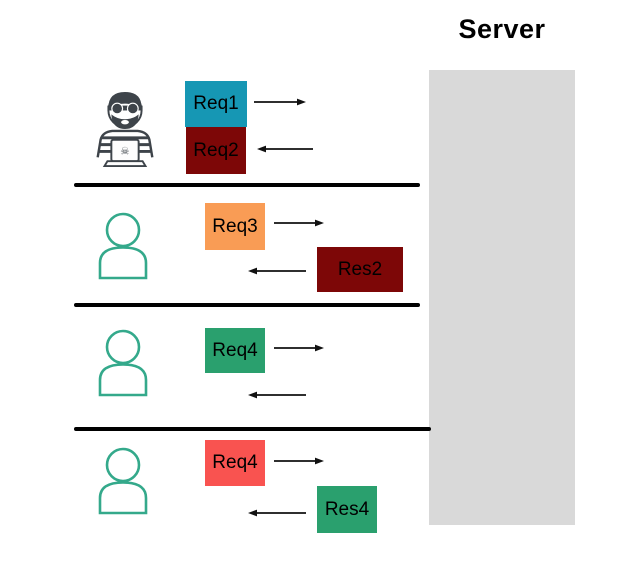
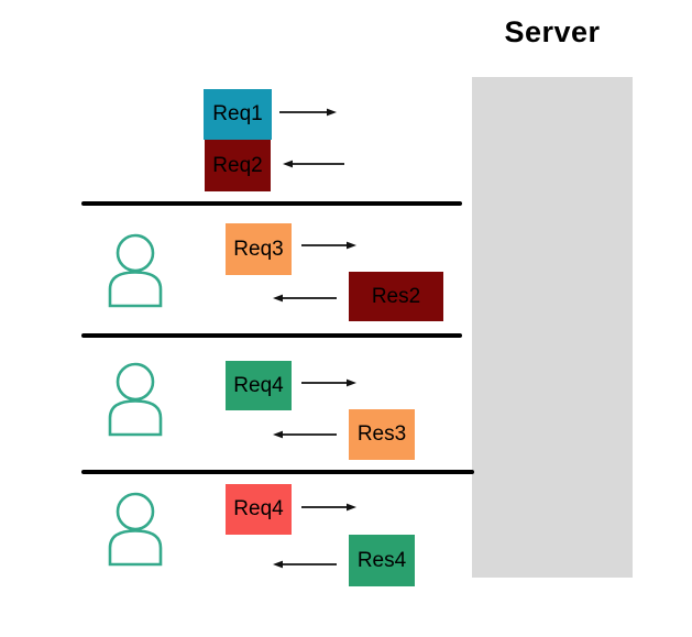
  Server
- ☠
  Req1
  Req2
  Req3
  Res2
  Req4
+ Res3
  Req4
  Res4
